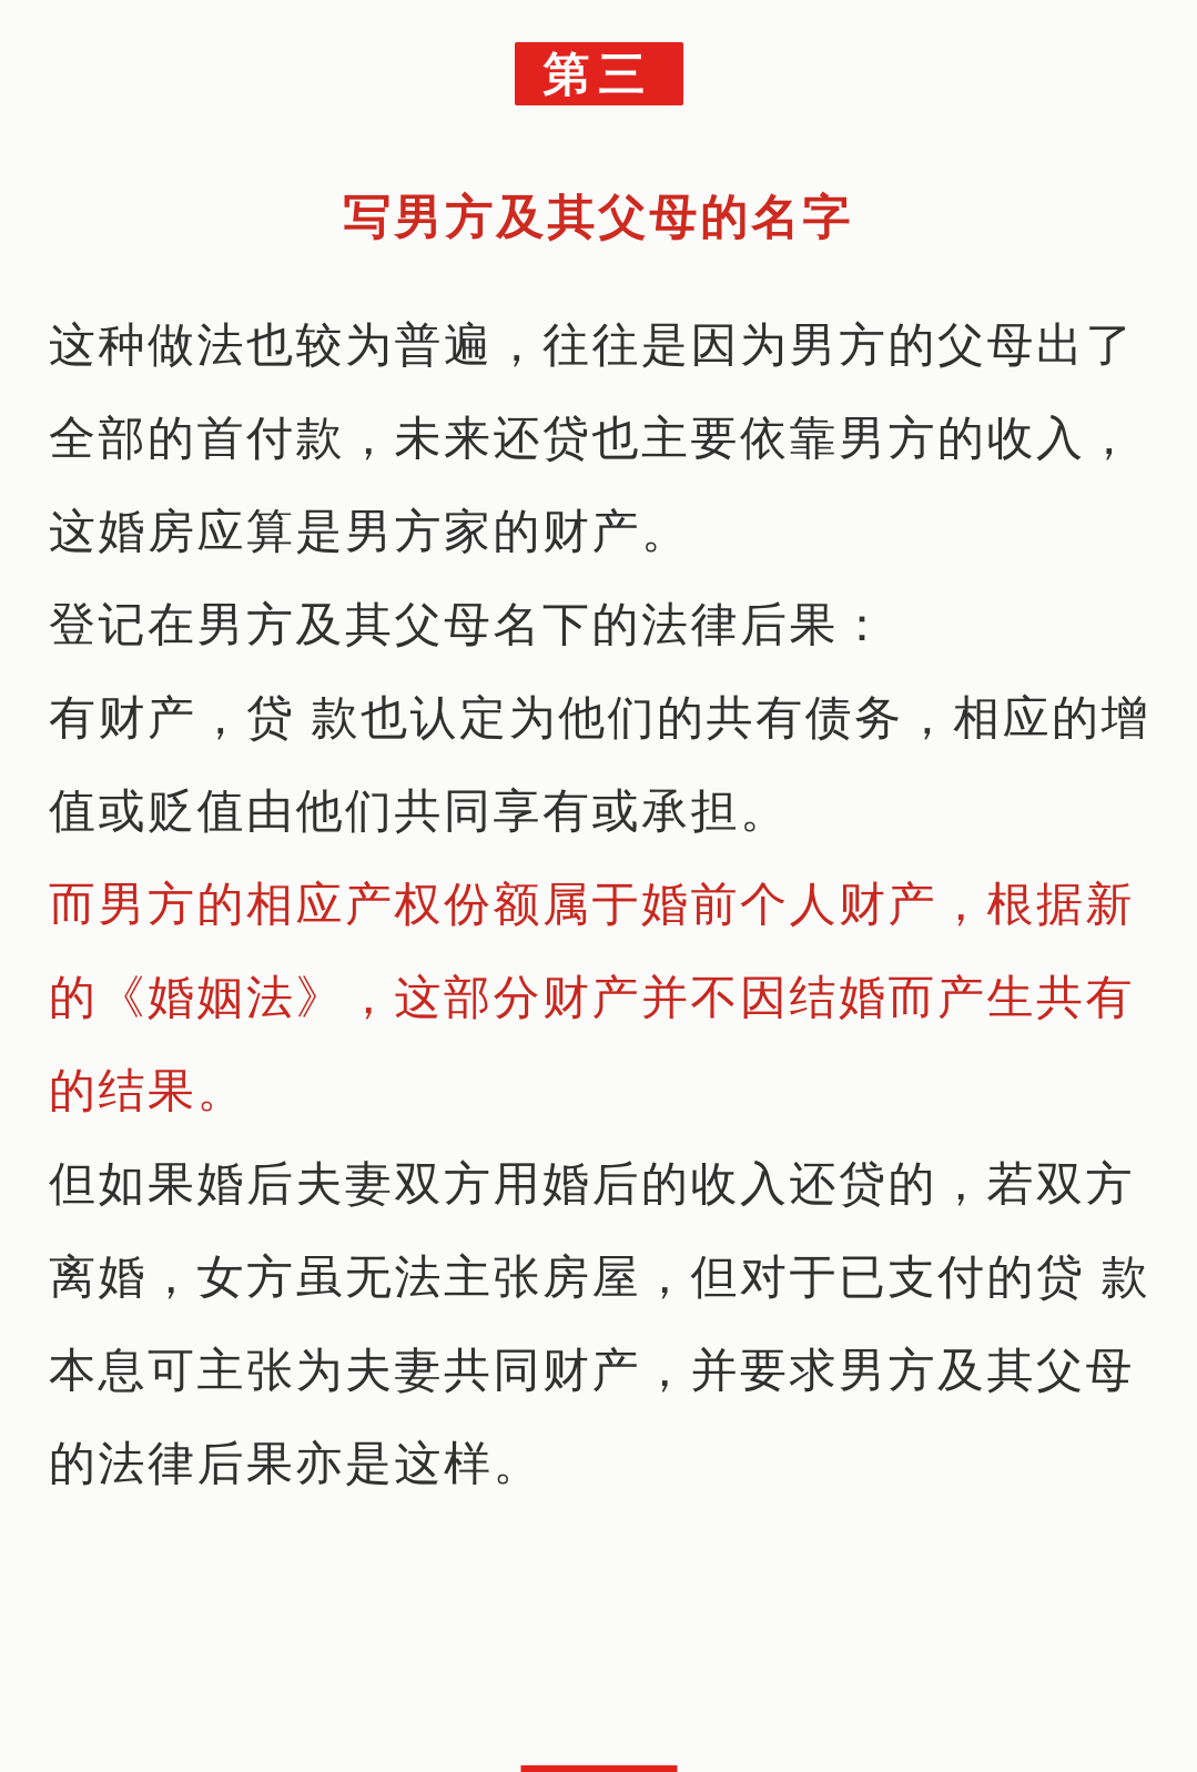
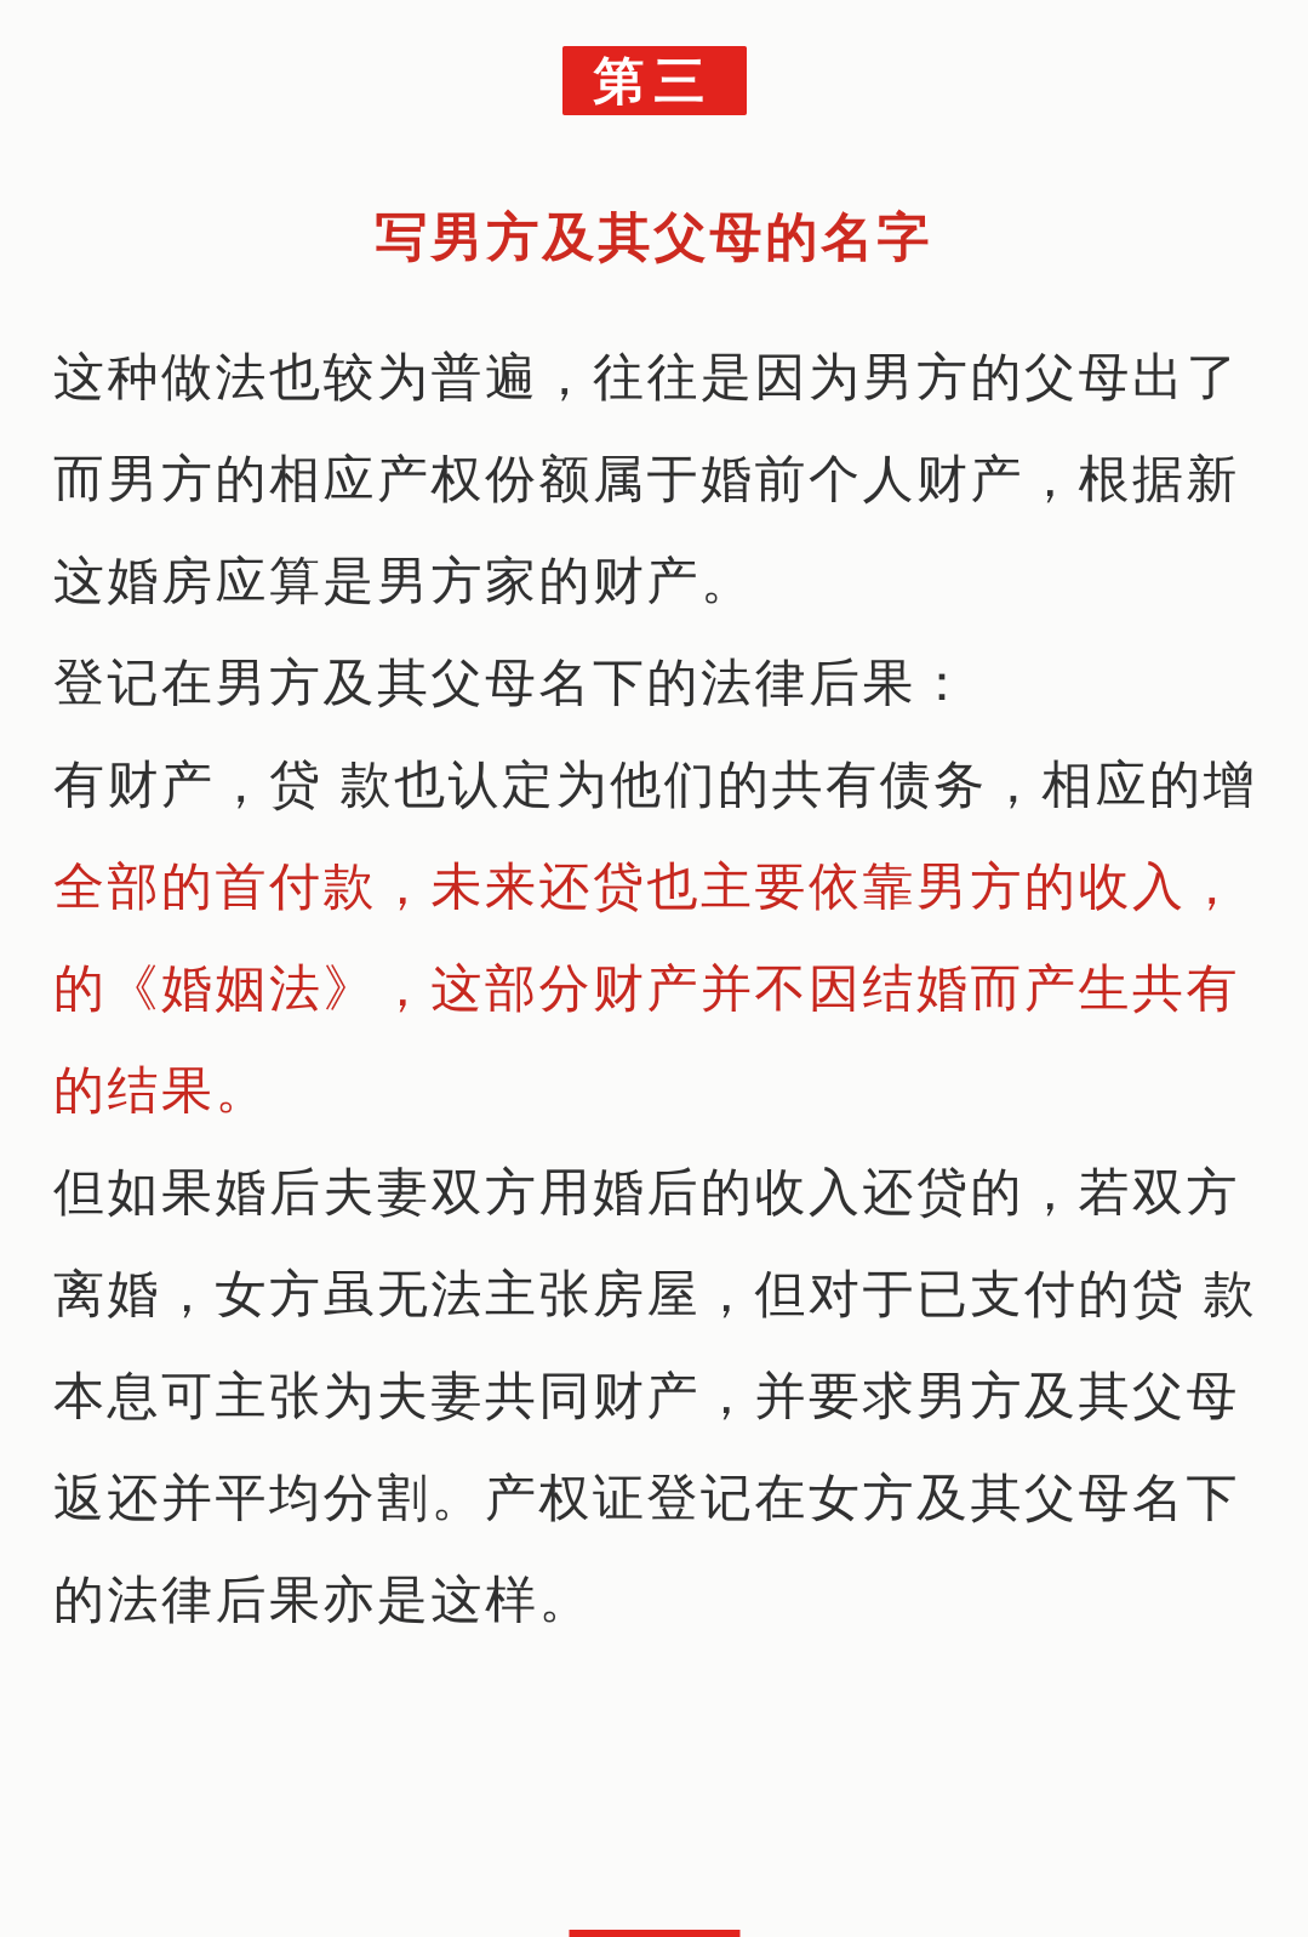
  第三
  写男方及其父母的名字
  这种做法也较为普遍，往往是因为男方的父母出了
- 全部的首付款，未来还贷也主要依靠男方的收入，
+ 而男方的相应产权份额属于婚前个人财产，根据新
  这婚房应算是男方家的财产。
  登记在男方及其父母名下的法律后果：
  有财产，贷 款也认定为他们的共有债务，相应的增
- 值或贬值由他们共同享有或承担。
- 而男方的相应产权份额属于婚前个人财产，根据新
+ 全部的首付款，未来还贷也主要依靠男方的收入，
  的《婚姻法》，这部分财产并不因结婚而产生共有
  的结果。
  但如果婚后夫妻双方用婚后的收入还贷的，若双方
  离婚，女方虽无法主张房屋，但对于已支付的贷 款
  本息可主张为夫妻共同财产，并要求男方及其父母
+ 返还并平均分割。产权证登记在女方及其父母名下
  的法律后果亦是这样。
